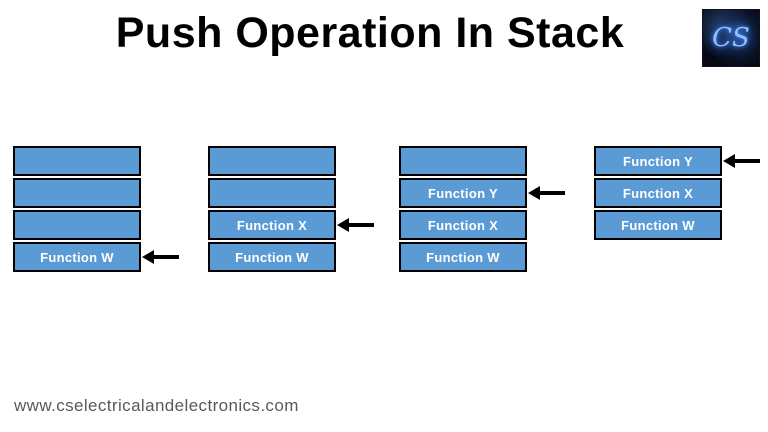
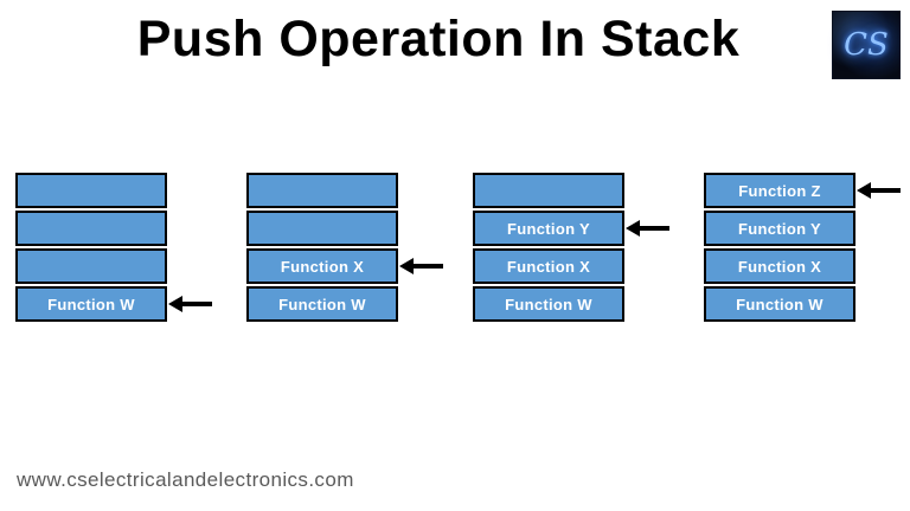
  Push Operation In Stack
  CS
  Function W
  Function X
  Function W
  Function Y
  Function X
  Function W
+ Function Z
  Function Y
  Function X
  Function W
  www.cselectricalandelectronics.com
